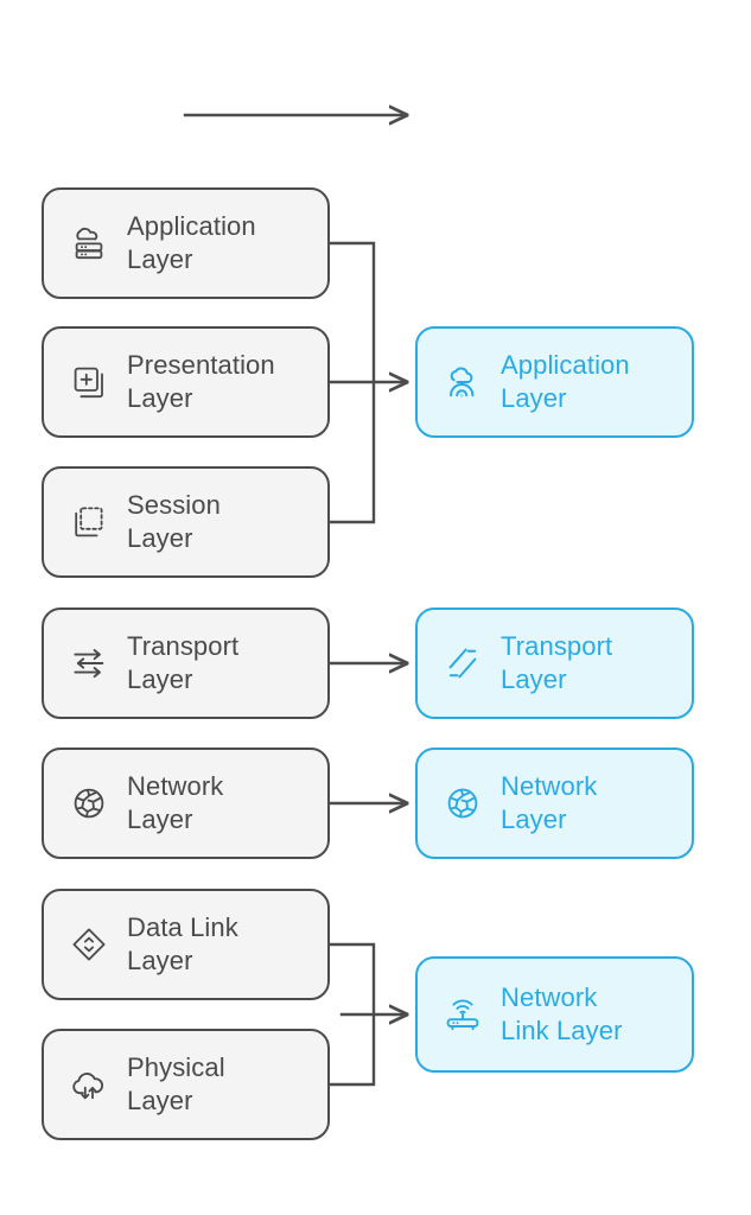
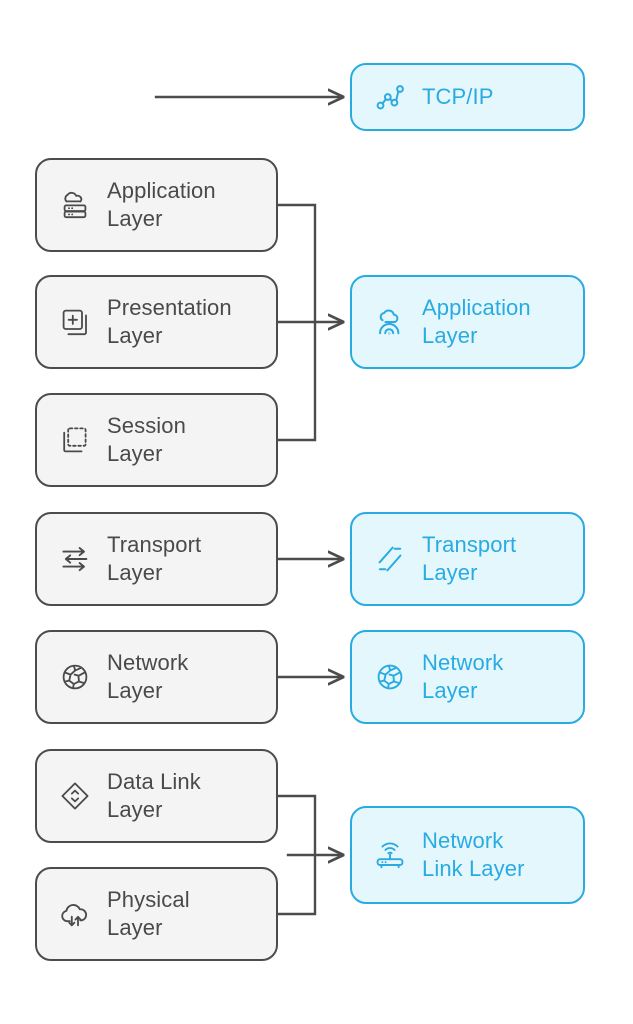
+ TCP/IP
  Application
  Layer
  Presentation
  Layer
  Session
  Layer
  Transport
  Layer
  Network
  Layer
  Data Link
  Layer
  Physical
  Layer
  Application
  Layer
  Transport
  Layer
  Network
  Layer
  Network
  Link Layer
